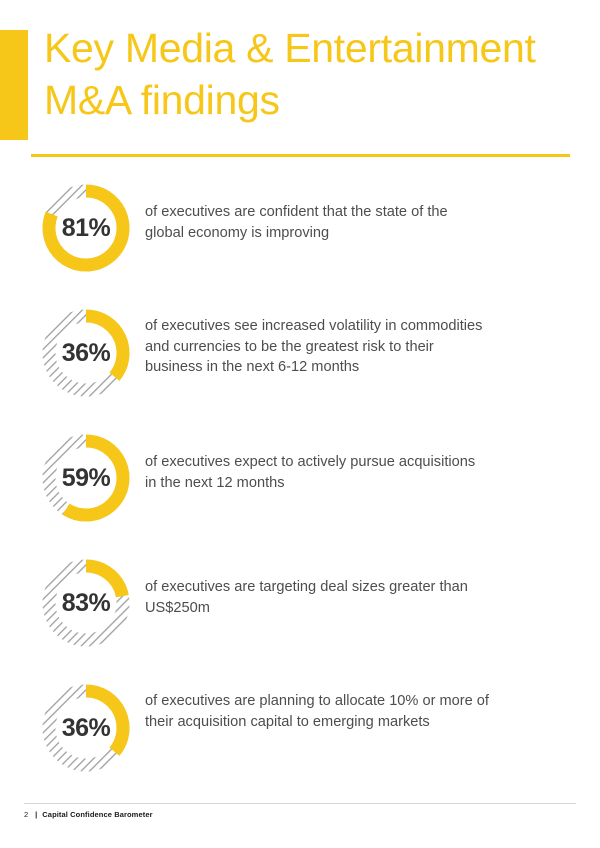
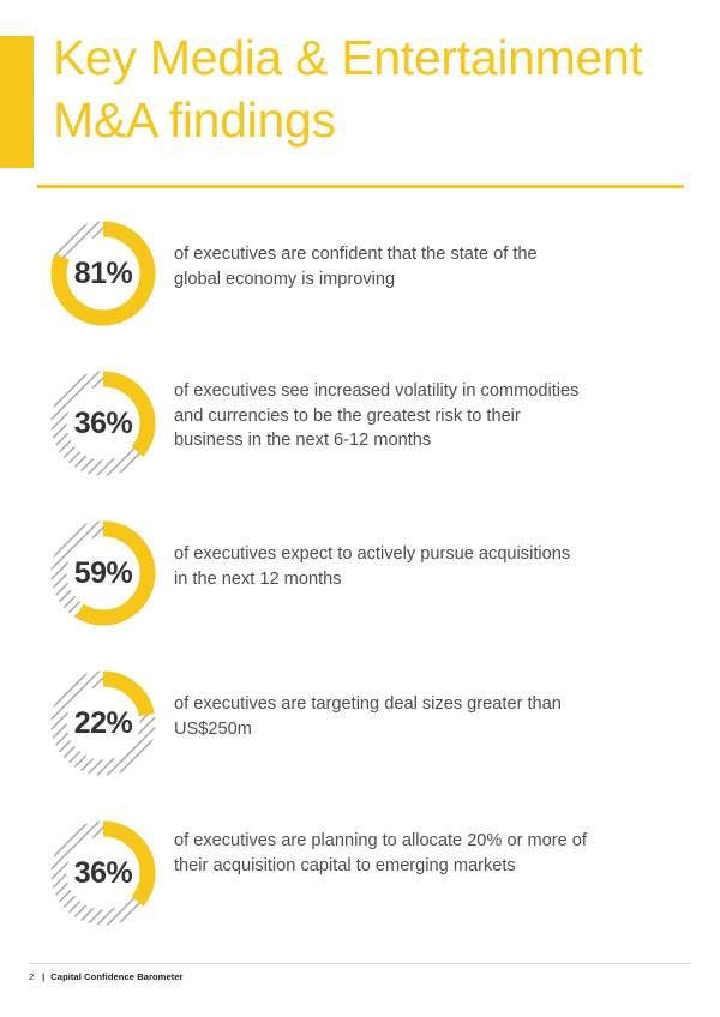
  Key Media & Entertainment
  M&A findings
  81%
  of executives are confident that the state of the global economy is improving
  36%
  of executives see increased volatility in commodities and currencies to be the greatest risk to their business in the next 6-12 months
  59%
  of executives expect to actively pursue acquisitions in the next 12 months
- 83%
+ 22%
  of executives are targeting deal sizes greater than US$250m
  36%
- of executives are planning to allocate 10% or more of their acquisition capital to emerging markets
+ of executives are planning to allocate 20% or more of their acquisition capital to emerging markets
  2
  |
  Capital Confidence Barometer
